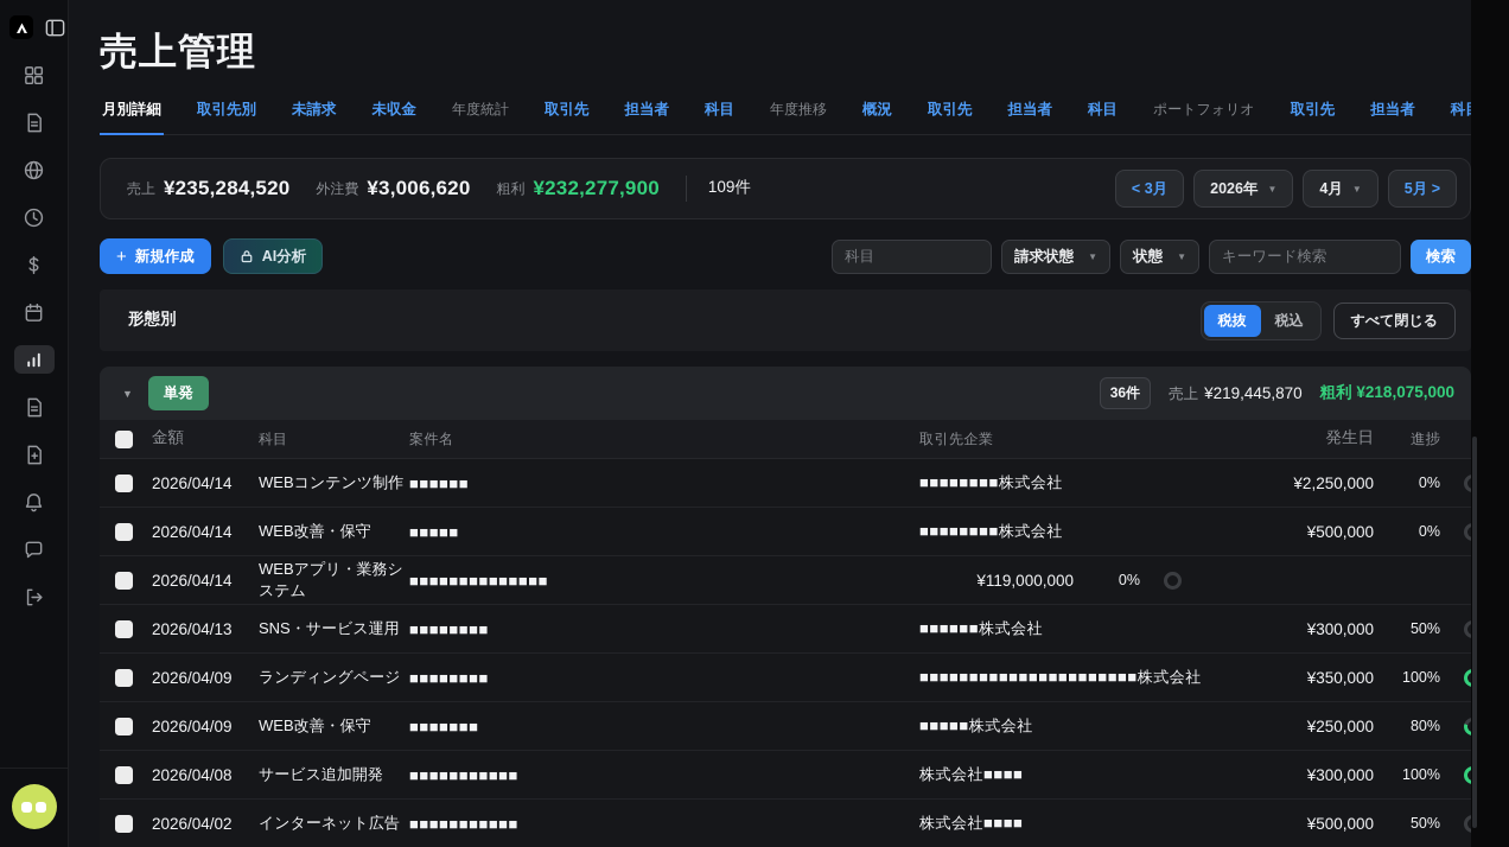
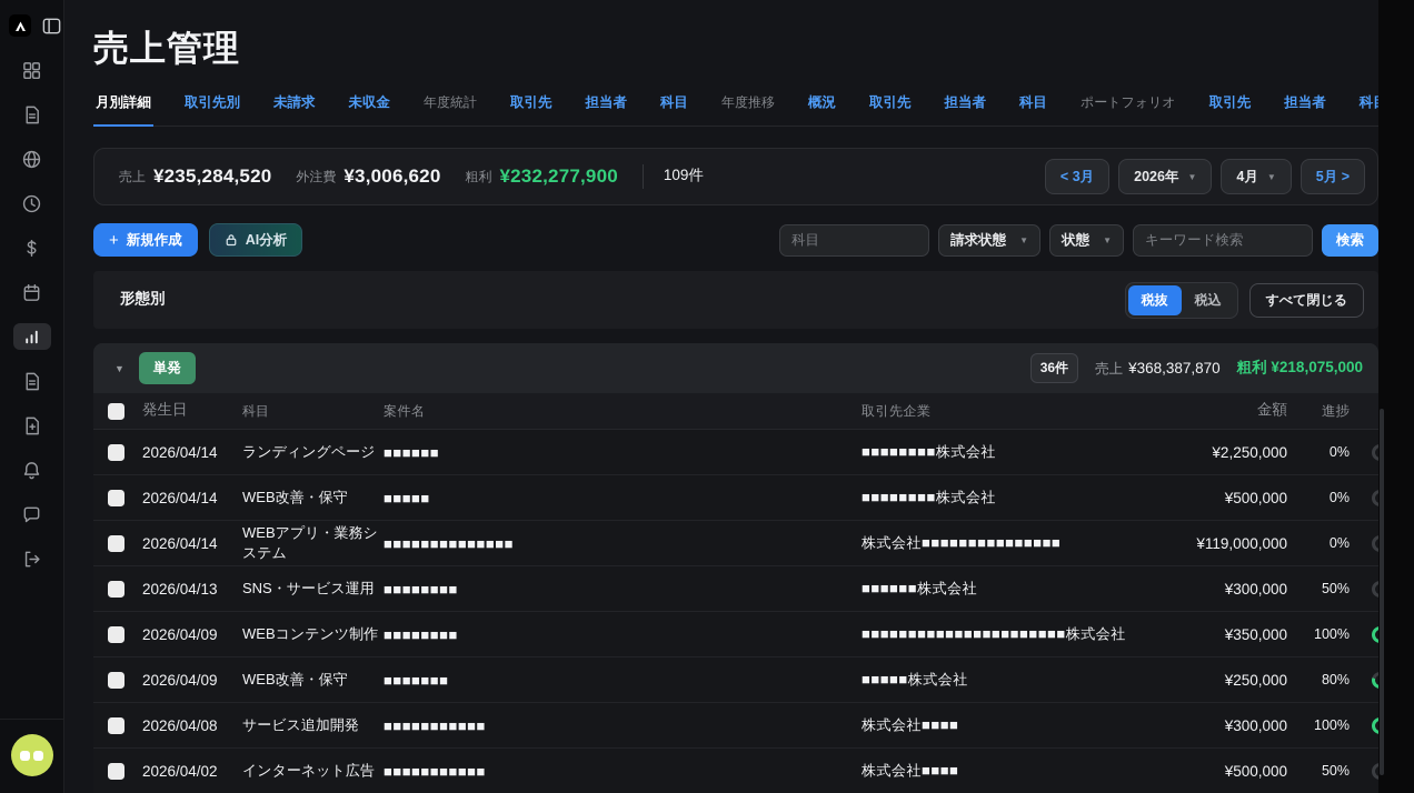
  売上管理
  月別詳細
  取引先別
  未請求
  未収金
  年度統計
  取引先
  担当者
  科目
  年度推移
  概況
  取引先
  担当者
  科目
  ポートフォリオ
  取引先
  担当者
  売上
  ¥235,284,520
  外注費
  ¥3,006,620
  粗利
  ¥232,277,900
  109件
  < 3月
  2026年
  ▼
  4月
  ▼
  5月 >
  +
  新規作成
  AI分析
  科目
  請求状態
  ▼
  状態
  ▼
  キーワード検索
  検索
  形態別
  税抜
  税込
  すべて閉じる
  ▼
  単発
  36件
- 売上 ¥219,445,870
+ 売上 ¥368,387,870
  粗利 ¥218,075,000
- 金額
+ 発生日
  科目
  案件名
  取引先企業
- 発生日
+ 金額
  進捗
  2026/04/14
- WEBコンテンツ制作
+ ランディングページ
  ■■■■■■
  ■■■■■■■■株式会社
  ¥2,250,000
  0%
  2026/04/14
  WEB改善・保守
  ■■■■■
  ■■■■■■■■株式会社
  ¥500,000
  0%
  2026/04/14
  WEBアプリ・業務システム
  ■■■■■■■■■■■■■■
+ 株式会社■■■■■■■■■■■■■■■
  ¥119,000,000
  0%
  2026/04/13
  SNS・サービス運用
  ■■■■■■■■
  ■■■■■■株式会社
  ¥300,000
  50%
  2026/04/09
- ランディングページ
+ WEBコンテンツ制作
  ■■■■■■■■
  ■■■■■■■■■■■■■■■■■■■■■■株式会社
  ¥350,000
  100%
  2026/04/09
  WEB改善・保守
  ■■■■■■■
  ■■■■■株式会社
  ¥250,000
  80%
  2026/04/08
  サービス追加開発
  ■■■■■■■■■■■
  株式会社■■■■
  ¥300,000
  100%
  2026/04/02
  インターネット広告
  ■■■■■■■■■■■
  株式会社■■■■
  ¥500,000
  50%
